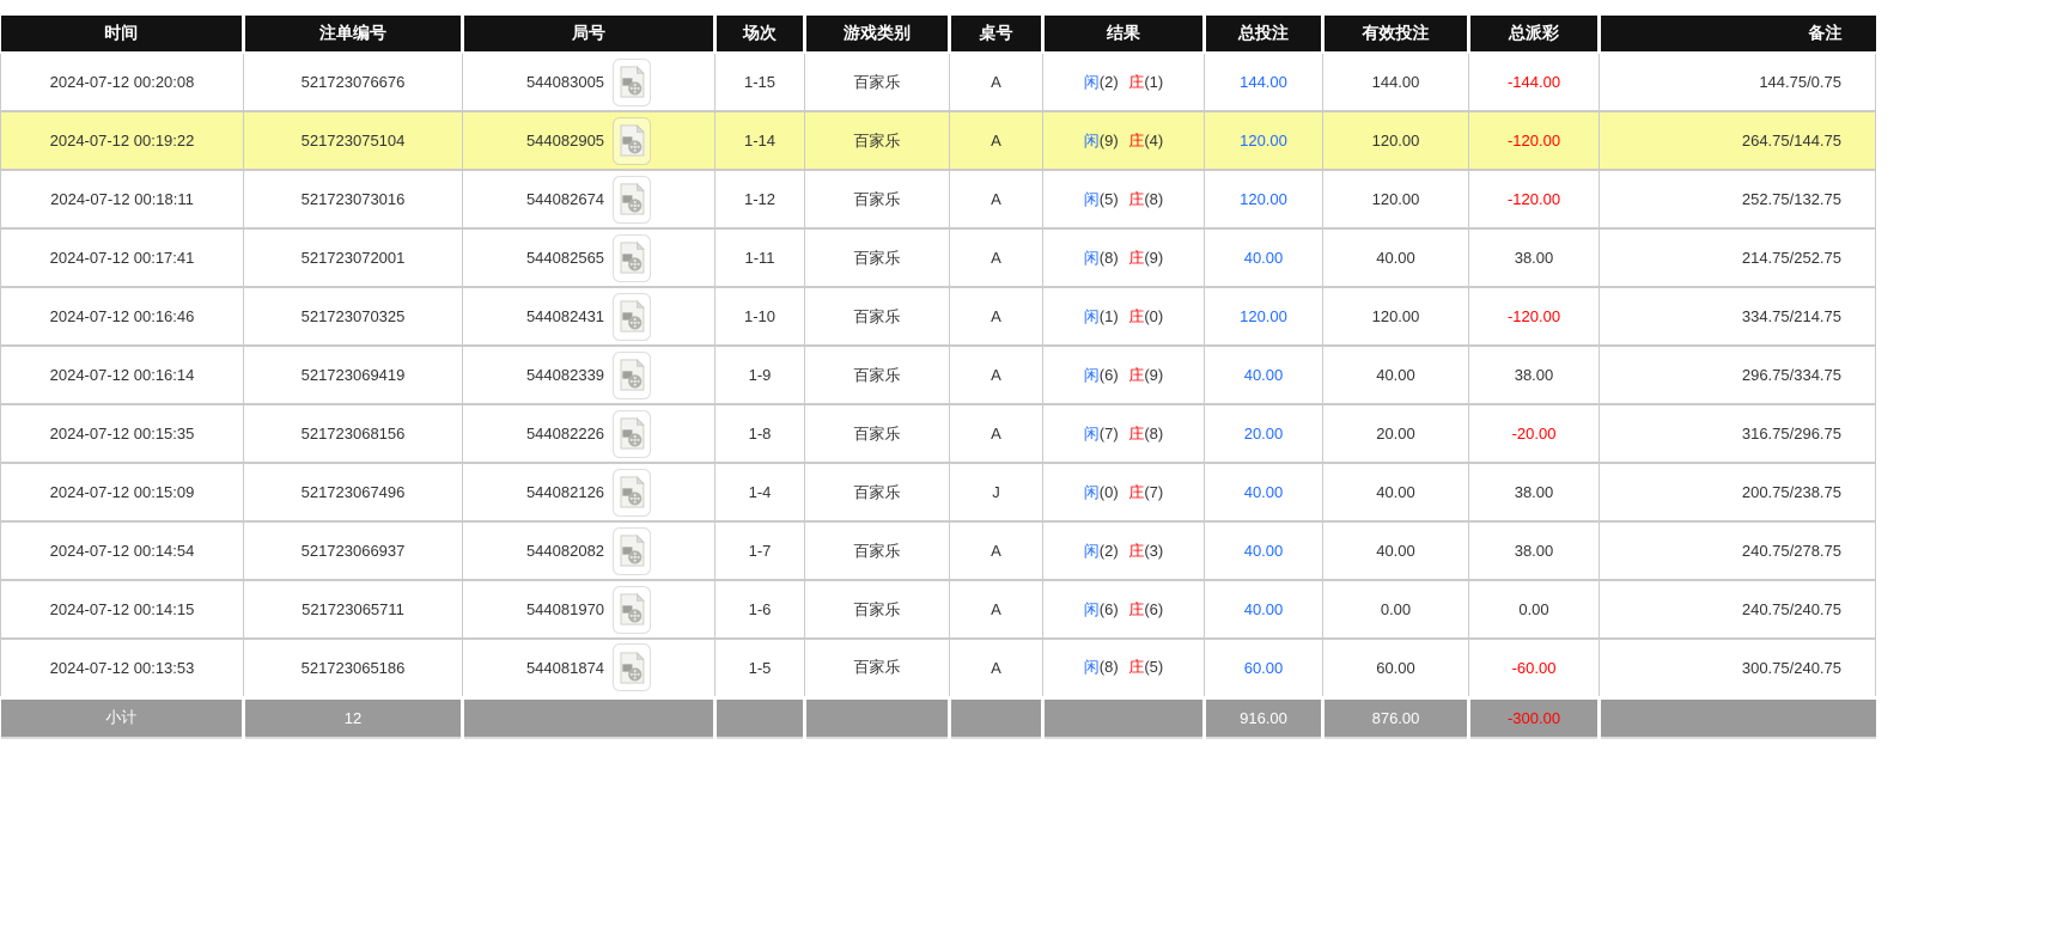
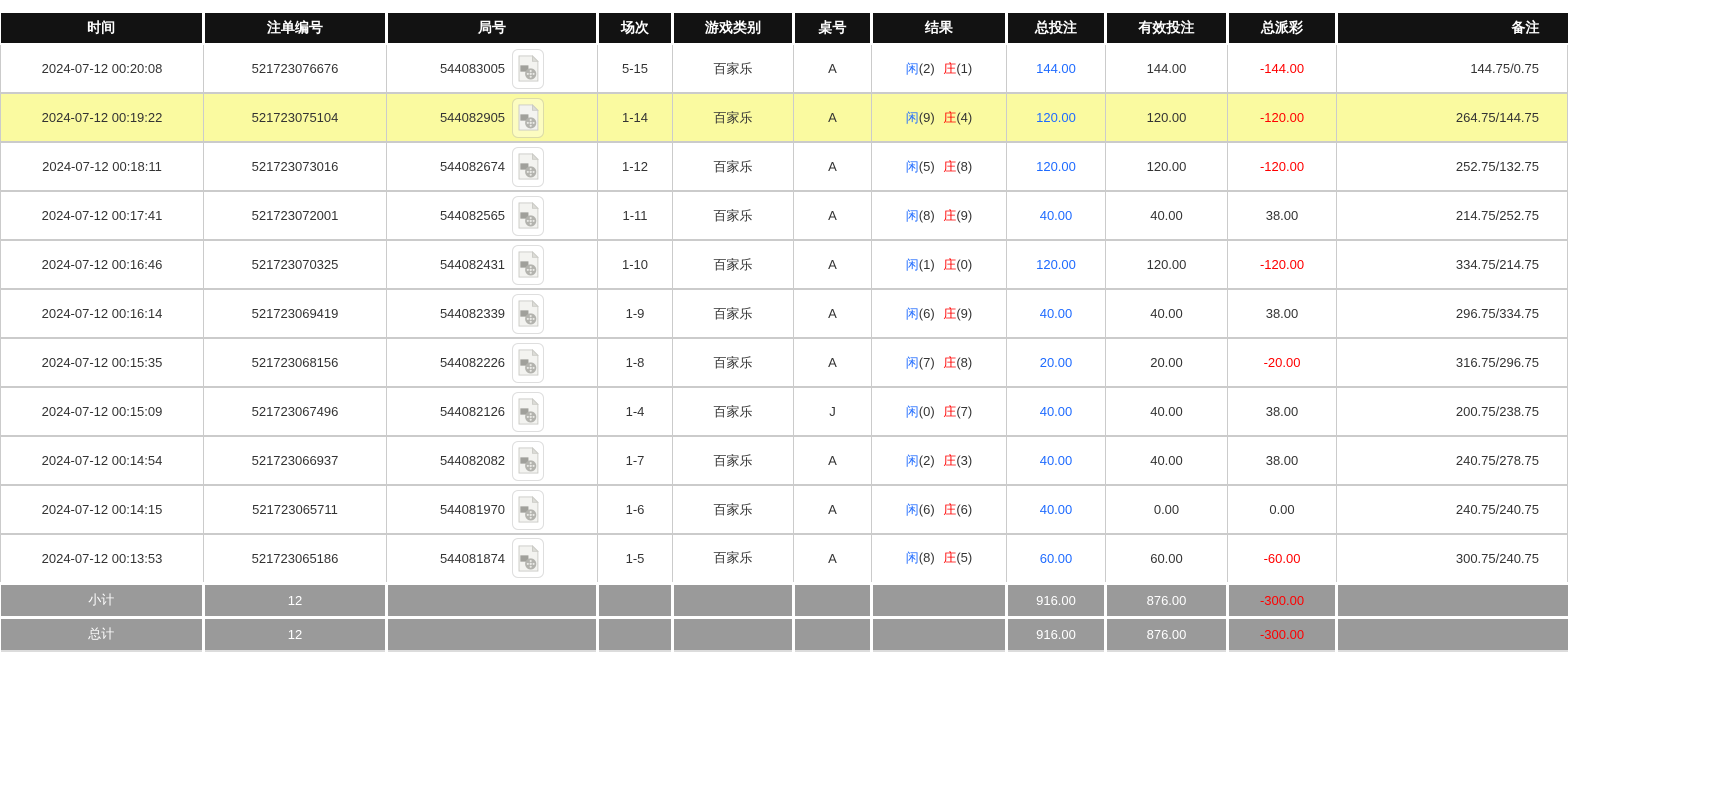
  时间	注单编号	局号	场次	游戏类别	桌号	结果	总投注	有效投注	总派彩	备注
- 2024-07-12 00:20:08	521723076676	544083005	1-15	百家乐	A	闲(2) 庄(1)	144.00	144.00	-144.00	144.75/0.75
+ 2024-07-12 00:20:08	521723076676	544083005	5-15	百家乐	A	闲(2) 庄(1)	144.00	144.00	-144.00	144.75/0.75
  2024-07-12 00:19:22	521723075104	544082905	1-14	百家乐	A	闲(9) 庄(4)	120.00	120.00	-120.00	264.75/144.75
  2024-07-12 00:18:11	521723073016	544082674	1-12	百家乐	A	闲(5) 庄(8)	120.00	120.00	-120.00	252.75/132.75
  2024-07-12 00:17:41	521723072001	544082565	1-11	百家乐	A	闲(8) 庄(9)	40.00	40.00	38.00	214.75/252.75
  2024-07-12 00:16:46	521723070325	544082431	1-10	百家乐	A	闲(1) 庄(0)	120.00	120.00	-120.00	334.75/214.75
  2024-07-12 00:16:14	521723069419	544082339	1-9	百家乐	A	闲(6) 庄(9)	40.00	40.00	38.00	296.75/334.75
  2024-07-12 00:15:35	521723068156	544082226	1-8	百家乐	A	闲(7) 庄(8)	20.00	20.00	-20.00	316.75/296.75
  2024-07-12 00:15:09	521723067496	544082126	1-4	百家乐	J	闲(0) 庄(7)	40.00	40.00	38.00	200.75/238.75
  2024-07-12 00:14:54	521723066937	544082082	1-7	百家乐	A	闲(2) 庄(3)	40.00	40.00	38.00	240.75/278.75
  2024-07-12 00:14:15	521723065711	544081970	1-6	百家乐	A	闲(6) 庄(6)	40.00	0.00	0.00	240.75/240.75
  2024-07-12 00:13:53	521723065186	544081874	1-5	百家乐	A	闲(8) 庄(5)	60.00	60.00	-60.00	300.75/240.75
  小计	12						916.00	876.00	-300.00
+ 总计	12						916.00	876.00	-300.00
